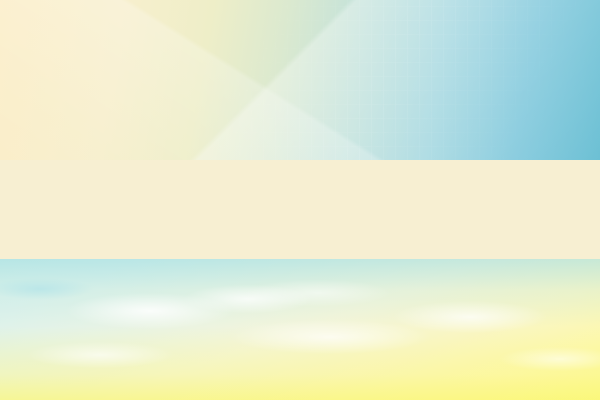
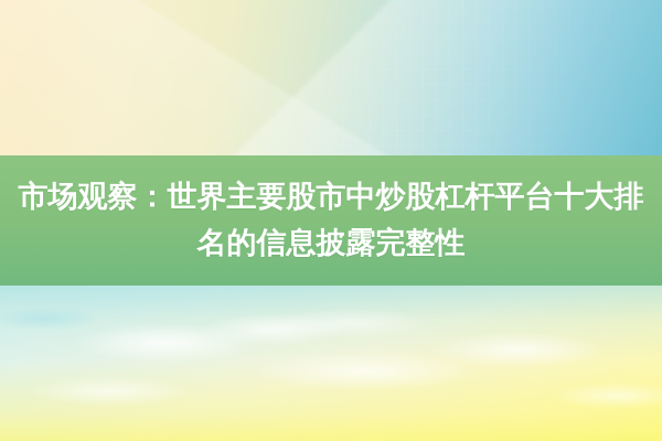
+ 市场观察：世界主要股市中炒股杠杆平台十大排名的信息披露完整性
